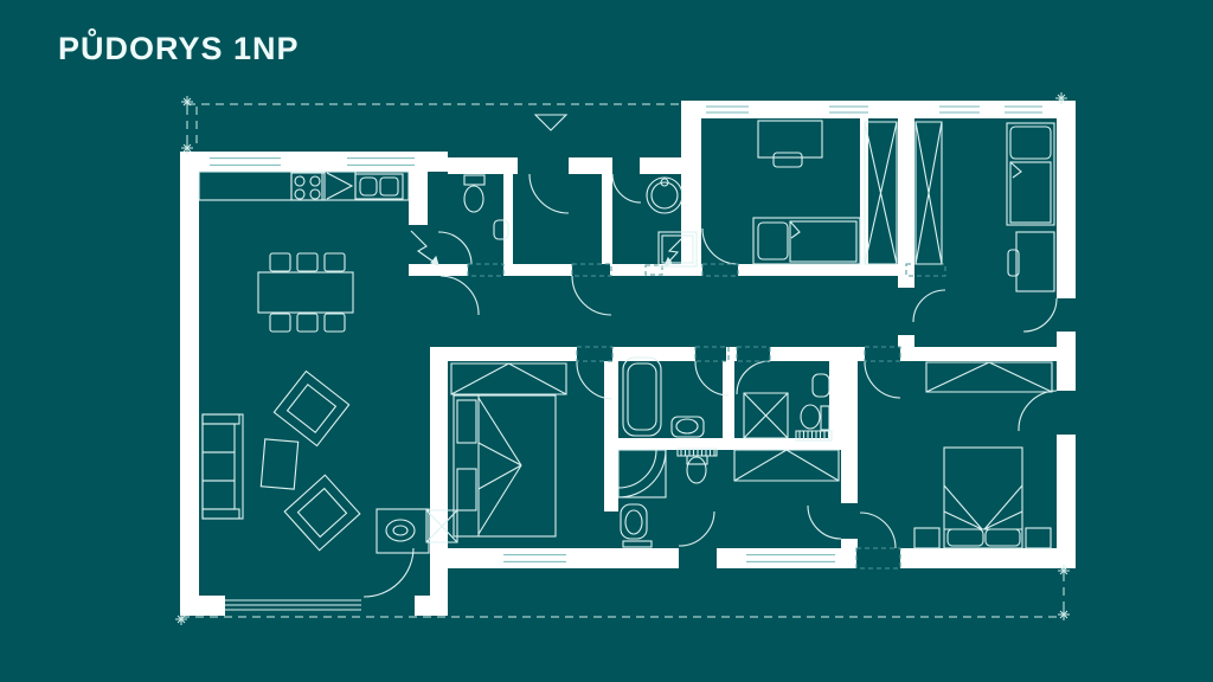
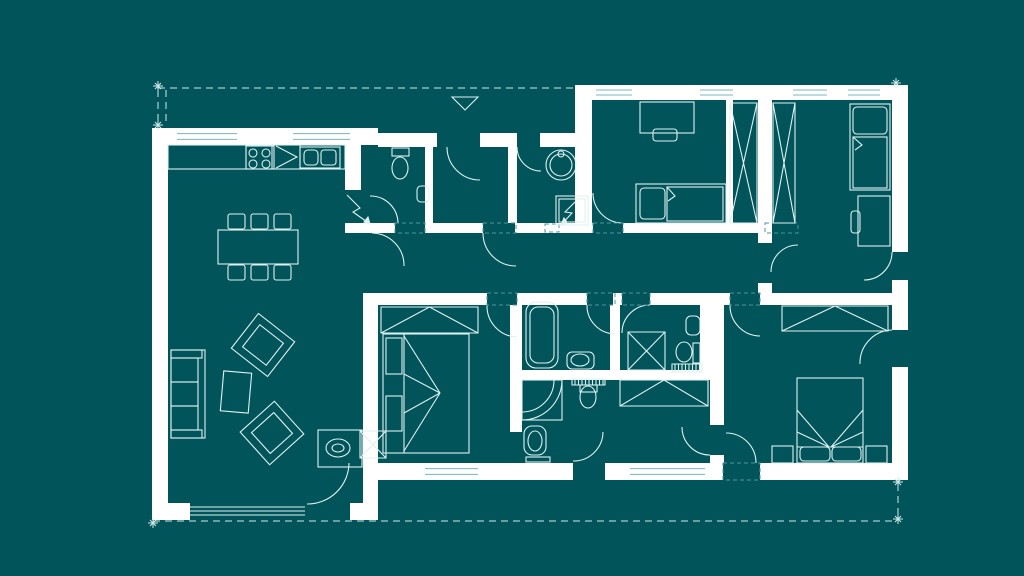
- PŮDORYS 1NP
